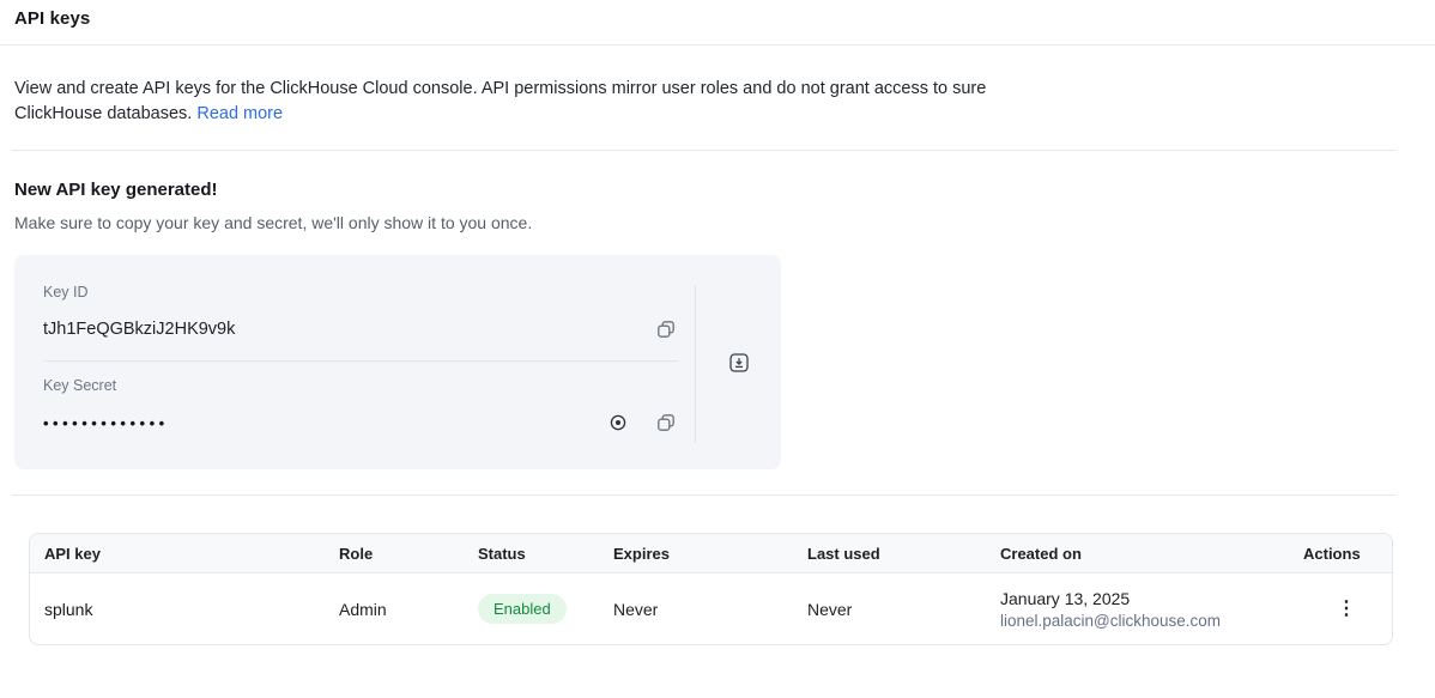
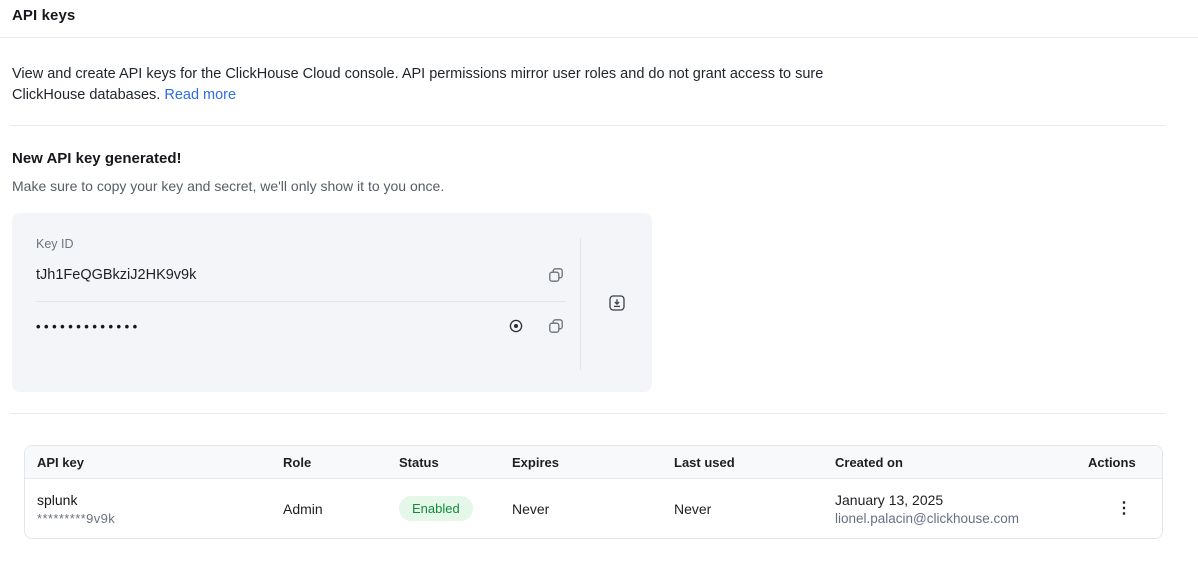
  API keys
  View and create API keys for the ClickHouse Cloud console. API permissions mirror user roles and do not grant access to sure ClickHouse databases. Read more
  New API key generated!
  Make sure to copy your key and secret, we'll only show it to you once.
  Key ID
  tJh1FeQGBkziJ2HK9v9k
- Key Secret
  •••••••••••••
  API key
  Role
  Status
  Expires
  Last used
  Created on
  Actions
  splunk
+ *********9v9k
  Admin
  Enabled
  Never
  Never
  January 13, 2025
  lionel.palacin@clickhouse.com
  ⋮
